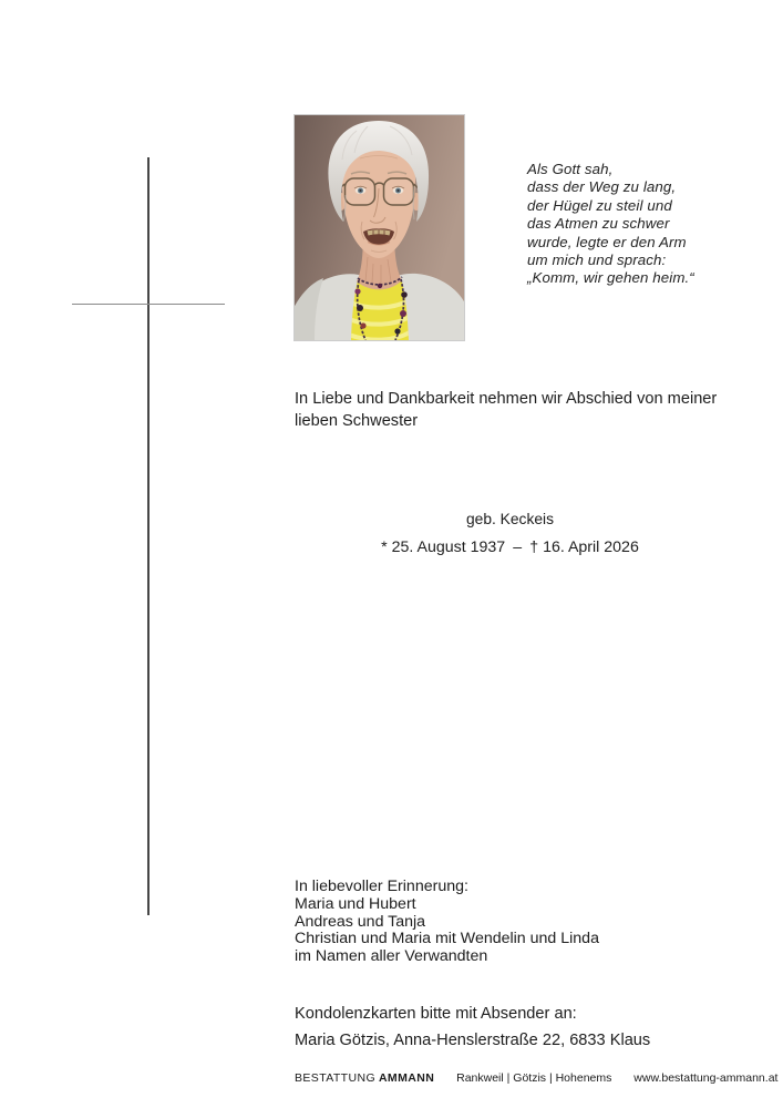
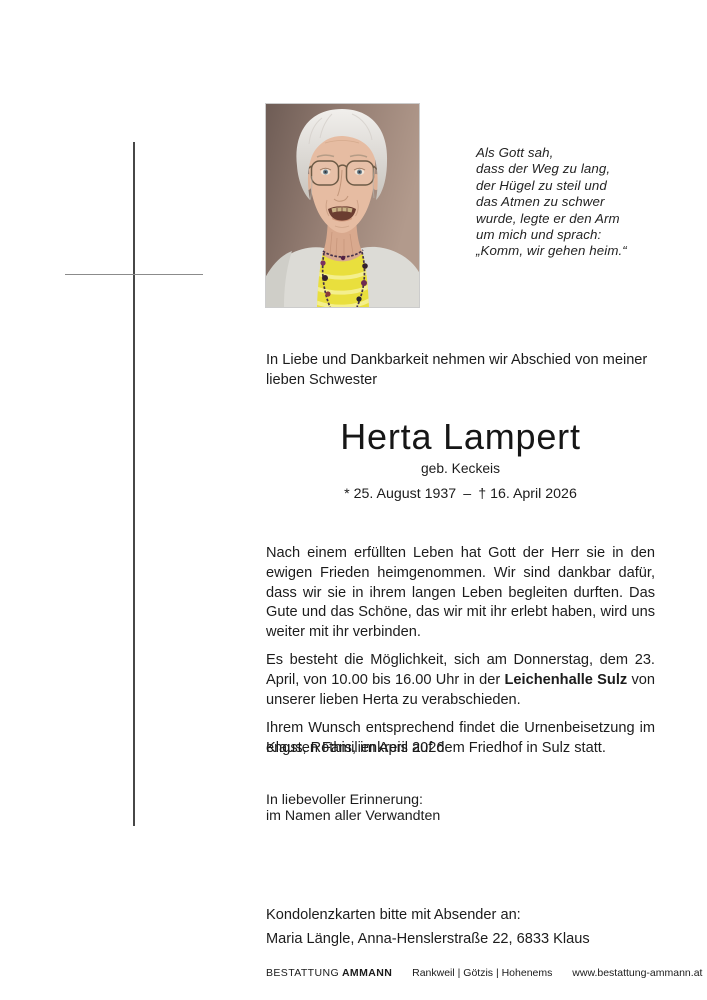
  Als Gott sah,
  dass der Weg zu lang,
  der Hügel zu steil und
  das Atmen zu schwer
  wurde, legte er den Arm
  um mich und sprach:
  „Komm, wir gehen heim.“
  In Liebe und Dankbarkeit nehmen wir Abschied von meiner lieben Schwester
+ Herta Lampert
  geb. Keckeis
  * 25. August 1937 – † 16. April 2026
+ Nach einem erfüllten Leben hat Gott der Herr sie in den ewigen Frieden heimgenommen. Wir sind dankbar dafür, dass wir sie in ihrem langen Leben begleiten durften. Das Gute und das Schöne, das wir mit ihr erlebt haben, wird uns weiter mit ihr verbinden.
+ Es besteht die Möglichkeit, sich am Donnerstag, dem 23. April, von 10.00 bis 16.00 Uhr in der Leichenhalle Sulz von unserer lieben Herta zu verabschieden.
+ Ihrem Wunsch entsprechend findet die Urnenbeisetzung im engsten Familienkreis auf dem Friedhof in Sulz statt.
+ Klaus, Röthis, im April 2026
  In liebevoller Erinnerung:
- Maria und Hubert
- Andreas und Tanja
- Christian und Maria mit Wendelin und Linda
  im Namen aller Verwandten
  Kondolenzkarten bitte mit Absender an:
- Maria Götzis, Anna-Henslerstraße 22, 6833 Klaus
+ Maria Längle, Anna-Henslerstraße 22, 6833 Klaus
  BESTATTUNG AMMANN Rankweil | Götzis | Hohenems www.bestattung-ammann.at
